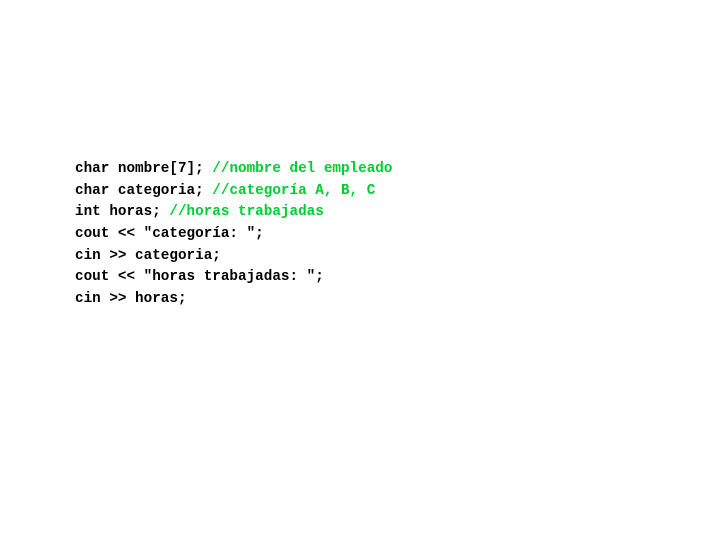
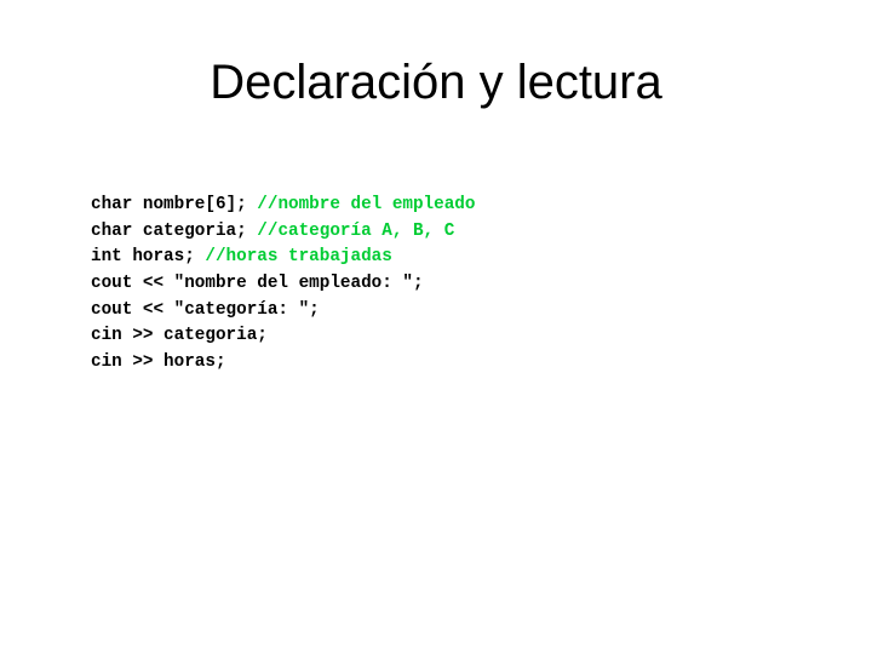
+ Declaración y lectura
- char nombre[7]; //nombre del empleado
+ char nombre[6]; //nombre del empleado
  char categoria; //categoría A, B, C
  int horas; //horas trabajadas
+ cout << "nombre del empleado: ";
  cout << "categoría: ";
  cin >> categoria;
- cout << "horas trabajadas: ";
  cin >> horas;
